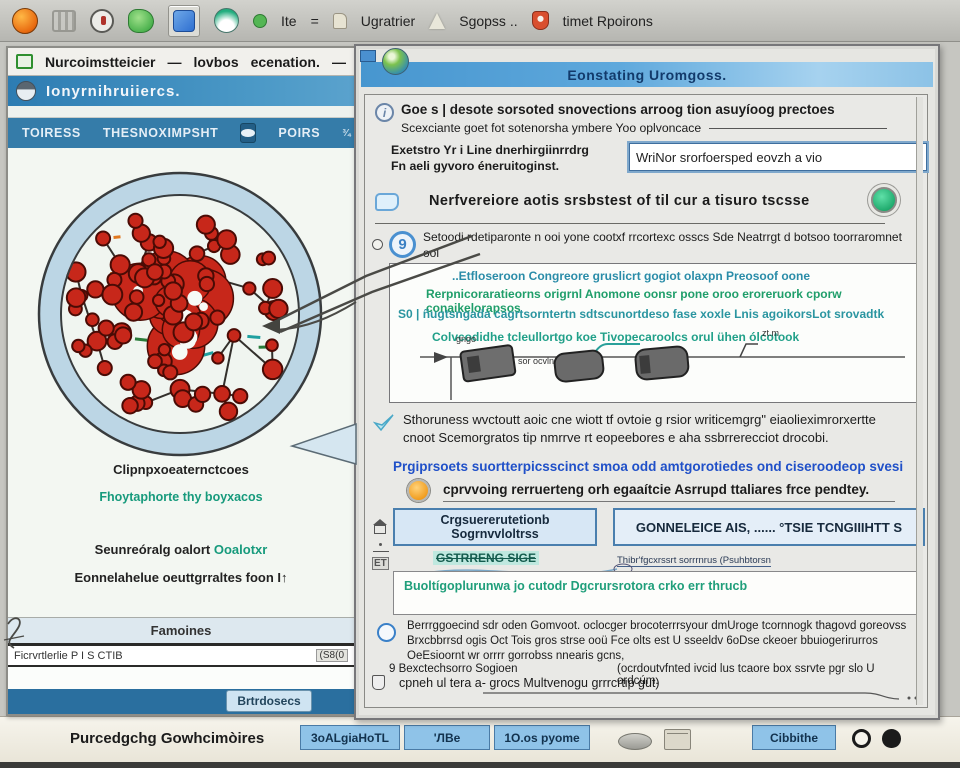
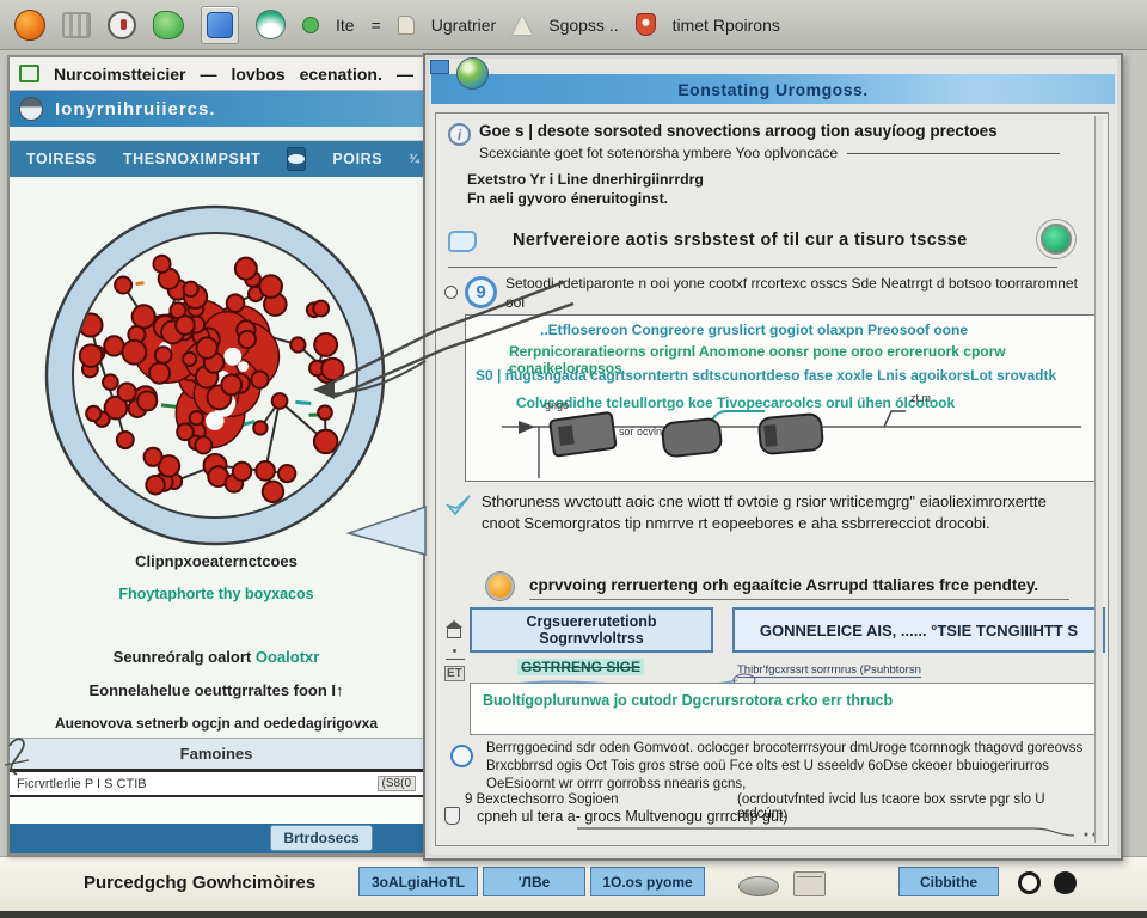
  Ite
  =
  Ugratrier
  Sgopss ..
  timet Rpoirons
  Nurcoimstteicier
  —
  lovbos
  ecenation.
  —
  Ionyrnihruiiercs.
  TOIRESS
  THESNOXIMPSHT
  POIRS
  ¾
  Clipnpxoeaternctcoes
  Fhoytaphorte thy boyxacos
  Seunreóralg oalort Ooalotxr
  Eonnelahelue oeuttgrraltes foon I↑
+ Auenovova setnerb ogcjn and oededagírigovxa
  Famoines
  Ficrvrtlerlie P I S CTIB
  (S8(0
  Brtrdosecs
  Eonstating Uromgoss.
  i
  Goe s | desote sorsoted snovections arroog tion asuyíoog prectoes
  Scexciante goet fot sotenorsha ymbere Yoo oplvoncace
  Exetstro Yr i Line dnerhirgiinrrdrg
  Fn aeli gyvoro éneruitoginst.
- WriNor srorfoersped eovzh a vio
  Nerfvereiore aotis srsbstest of til cur a tisuro tscsse
  9
  Setoodidetiparonte n ooi yone cootxf rrcortexc osscs Sde Neatrrgt d botsoo toorraromnet ol
  ..Etfloseroon Congreore gruslicrt gogiot olaxpn Preosoof oone
  Rerpnicoraratieorns origrnl Anomone oonsr pone oroo eroreruork cporw conaikelorapsos
  S0 | ñugtsngada cagrtsorntertn sdtscunortdeso fase xoxle Lnis agoikorsLot srovadtk
  Colvcodidhe tcleullortgo koe Tivopecaroolcs orul ühen ólcotook
  gngo
  sor ocvln
  zt.m
  Sthoruness wvctoutt aoic cne wiott tf ovtoie g rsior writicemgrg" eiaolieximrorxertte
  cnoot Scemorgratos tip nmrrve rt eopeebores e aha ssbrrerecciot drocobi.
- Prgiprsoets suortterpicsscinct smoa odd amtgorotiedes ond ciseroodeop svesi
  cprvvoing rerruerteng orh egaaítcie Asrrupd ttaliares frce pendtey.
  ET
  Crgsuererutetionb Sogrnvvloltrss
  GONNELEICE AIS, ...... °TSIE TCNGIIIHTT S
  GSTRRENG SIGE
  Thibr'fgcxrssrt sorrrnrus (Psuhbtorsn
  Buoltígoplurunwa jo cutodr Dgcrursrotora crko err thrucb
  Berrrggoecind sdr oden Gomvoot. oclocger brocoterrrsyour dmUroge tcornnogk thagovd goreovss
  Brxcbbrrsd ogis Oct Tois gros strse ooü Fce olts est U sseeldv 6oDse ckeoer bbuiogerirurros
  OeEsioornt wr orrrr gorrobss nnearis gcns,
  9 Bexctechsorro Sogioen
  (ocrdoutvfnted ivcid lus tcaore box ssrvte pgr slo U ordcúm.
  cpneh ul tera a- grocs Multvenogu grrrcrtip gut)
  Purcedgchg Gowhcimòires
  3oALgiaHoTL
  'ЛВе
  1O.os pyome
  Cibbithe
